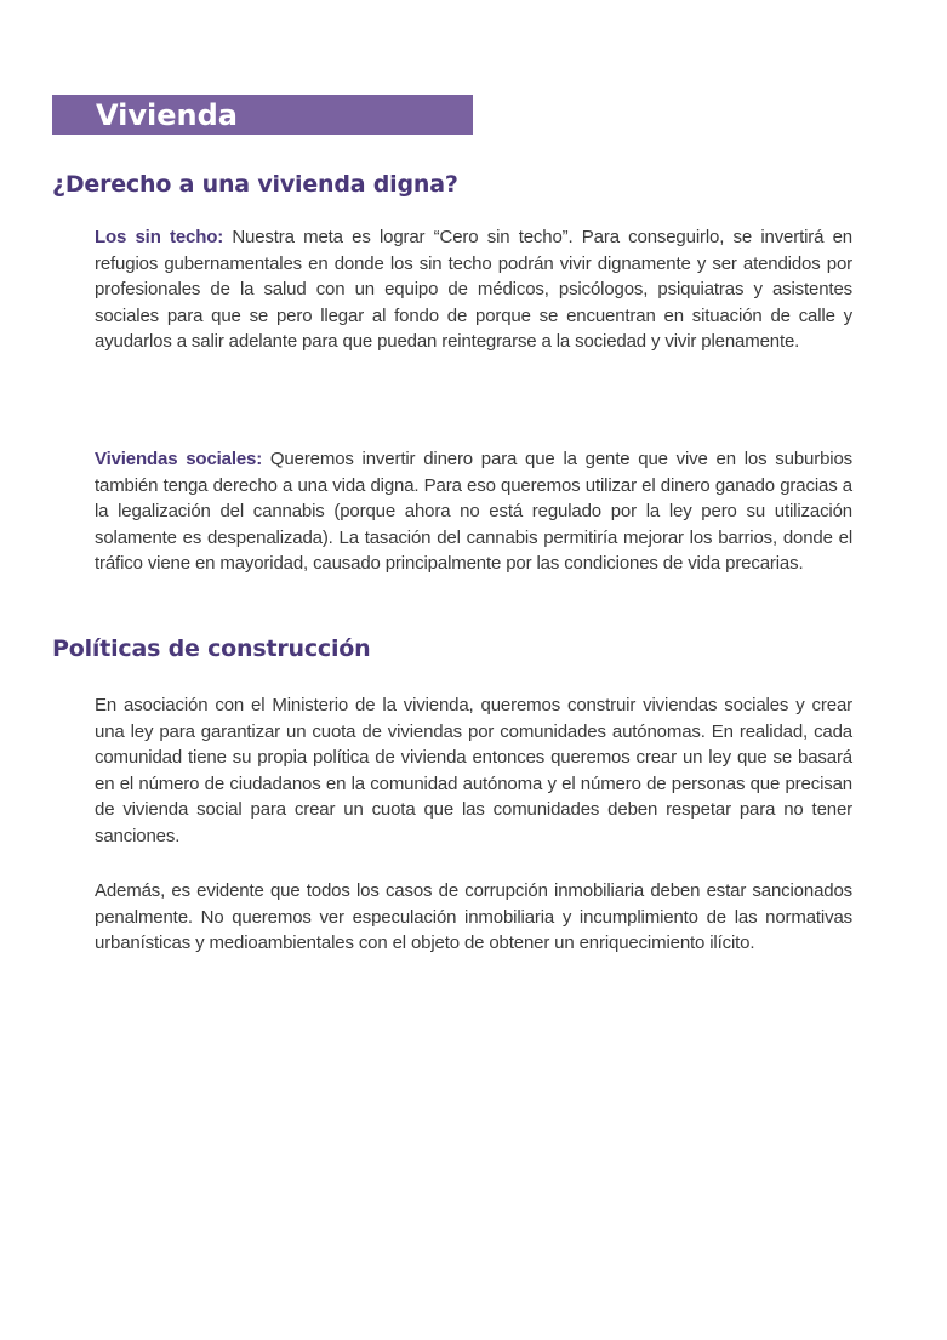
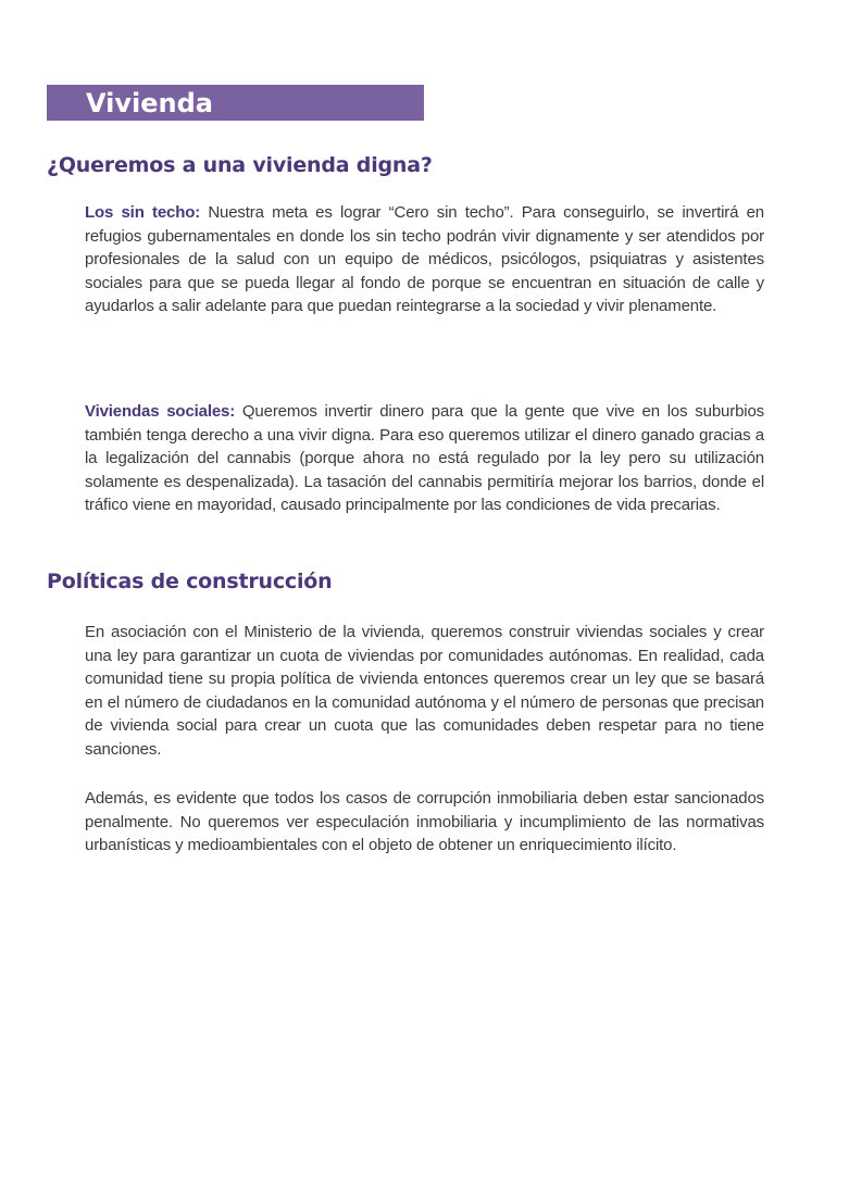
  Vivienda
- ¿Derecho a una vivienda digna?
+ ¿Queremos a una vivienda digna?
- Los sin techo: Nuestra meta es lograr “Cero sin techo”. Para conseguirlo, se invertirá en refugios gubernamentales en donde los sin techo podrán vivir dignamente y ser atendidos por profesionales de la salud con un equipo de médicos, psicólogos, psiquiatras y asistentes sociales para que se pero llegar al fondo de porque se encuentran en situación de calle y ayudarlos a salir adelante para que puedan reintegrarse a la sociedad y vivir plenamente.
+ Los sin techo: Nuestra meta es lograr “Cero sin techo”. Para conseguirlo, se invertirá en refugios gubernamentales en donde los sin techo podrán vivir dignamente y ser atendidos por profesionales de la salud con un equipo de médicos, psicólogos, psiquiatras y asistentes sociales para que se pueda llegar al fondo de porque se encuentran en situación de calle y ayudarlos a salir adelante para que puedan reintegrarse a la sociedad y vivir plenamente.
- Viviendas sociales: Queremos invertir dinero para que la gente que vive en los suburbios también tenga derecho a una vida digna. Para eso queremos utilizar el dinero ganado gracias a la legalización del cannabis (porque ahora no está regulado por la ley pero su utilización solamente es despenalizada). La tasación del cannabis permitiría mejorar los barrios, donde el tráfico viene en mayoridad, causado principalmente por las condiciones de vida precarias.
+ Viviendas sociales: Queremos invertir dinero para que la gente que vive en los suburbios también tenga derecho a una vivir digna. Para eso queremos utilizar el dinero ganado gracias a la legalización del cannabis (porque ahora no está regulado por la ley pero su utilización solamente es despenalizada). La tasación del cannabis permitiría mejorar los barrios, donde el tráfico viene en mayoridad, causado principalmente por las condiciones de vida precarias.
  Políticas de construcción
- En asociación con el Ministerio de la vivienda, queremos construir viviendas sociales y crear una ley para garantizar un cuota de viviendas por comunidades autónomas. En realidad, cada comunidad tiene su propia política de vivienda entonces queremos crear un ley que se basará en el número de ciudadanos en la comunidad autónoma y el número de personas que precisan de vivienda social para crear un cuota que las comunidades deben respetar para no tener sanciones.
+ En asociación con el Ministerio de la vivienda, queremos construir viviendas sociales y crear una ley para garantizar un cuota de viviendas por comunidades autónomas. En realidad, cada comunidad tiene su propia política de vivienda entonces queremos crear un ley que se basará en el número de ciudadanos en la comunidad autónoma y el número de personas que precisan de vivienda social para crear un cuota que las comunidades deben respetar para no tiene sanciones.
  Además, es evidente que todos los casos de corrupción inmobiliaria deben estar sancionados penalmente. No queremos ver especulación inmobiliaria y incumplimiento de las normativas urbanísticas y medioambientales con el objeto de obtener un enriquecimiento ilícito.
